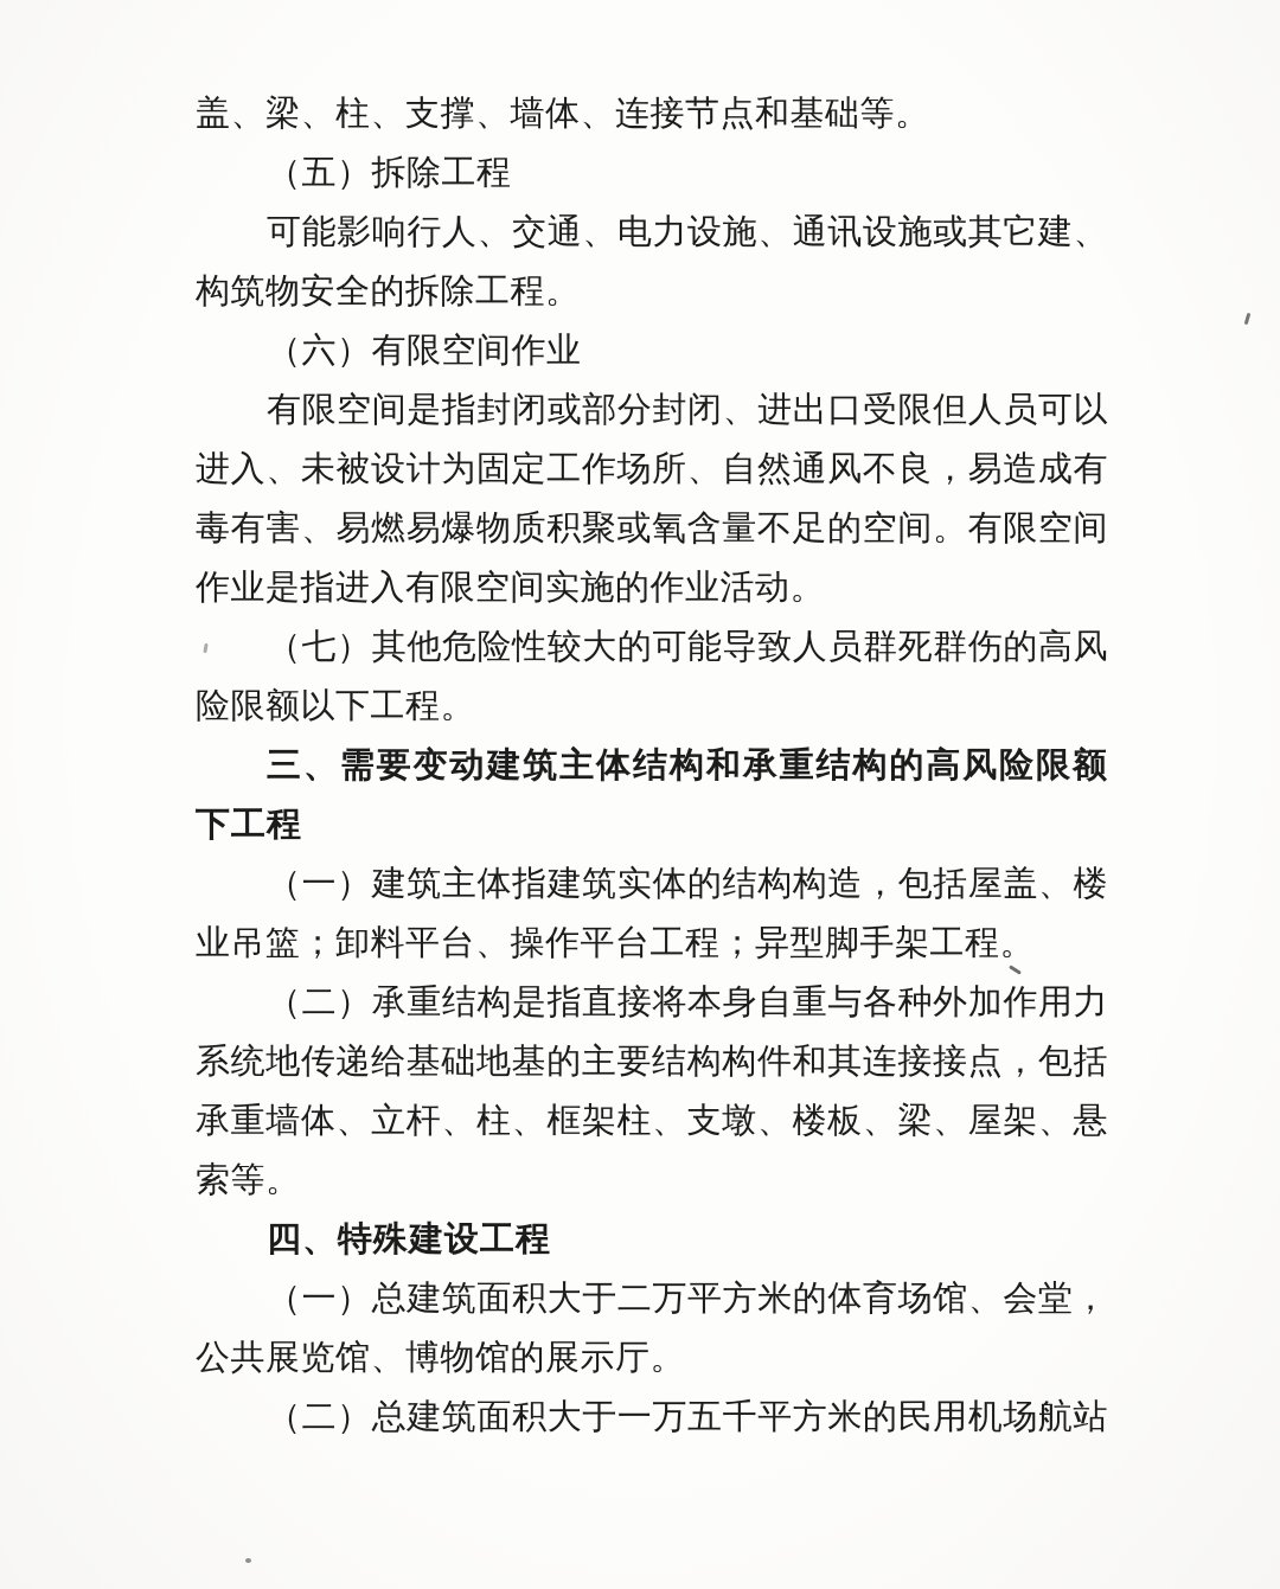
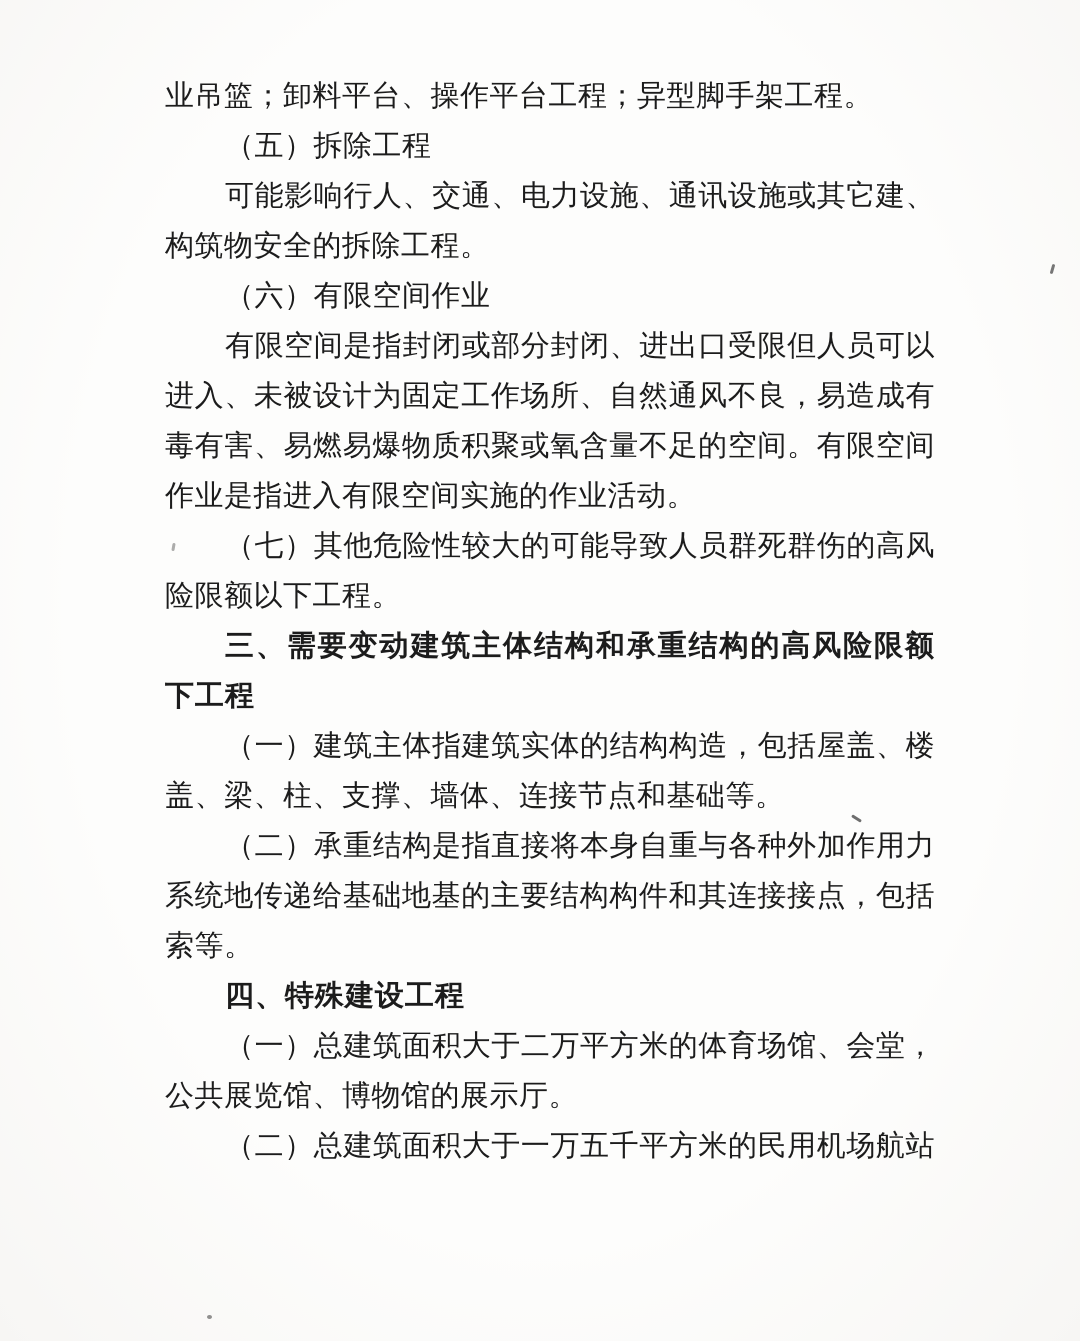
- 盖、梁、柱、支撑、墙体、连接节点和基础等。
+ 业吊篮；卸料平台、操作平台工程；异型脚手架工程。
  （五）拆除工程
  可能影响行人、交通、电力设施、通讯设施或其它建、
  构筑物安全的拆除工程。
  （六）有限空间作业
  有限空间是指封闭或部分封闭、进出口受限但人员可以
  进入、未被设计为固定工作场所、自然通风不良，易造成有
  毒有害、易燃易爆物质积聚或氧含量不足的空间。有限空间
  作业是指进入有限空间实施的作业活动。
  （七）其他危险性较大的可能导致人员群死群伤的高风
  险限额以下工程。
  三、需要变动建筑主体结构和承重结构的高风险限额
  下工程
  （一）建筑主体指建筑实体的结构构造，包括屋盖、楼
- 业吊篮；卸料平台、操作平台工程；异型脚手架工程。
+ 盖、梁、柱、支撑、墙体、连接节点和基础等。
  （二）承重结构是指直接将本身自重与各种外加作用力
  系统地传递给基础地基的主要结构构件和其连接接点，包括
- 承重墙体、立杆、柱、框架柱、支墩、楼板、梁、屋架、悬
  索等。
  四、特殊建设工程
  （一）总建筑面积大于二万平方米的体育场馆、会堂，
  公共展览馆、博物馆的展示厅。
  （二）总建筑面积大于一万五千平方米的民用机场航站
